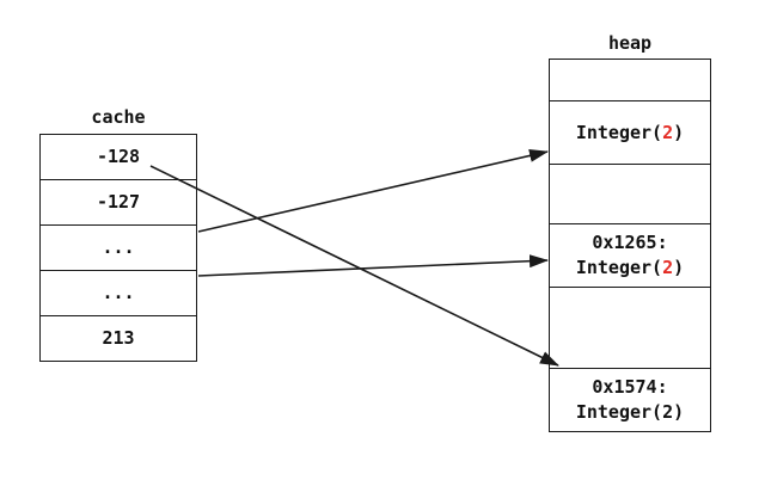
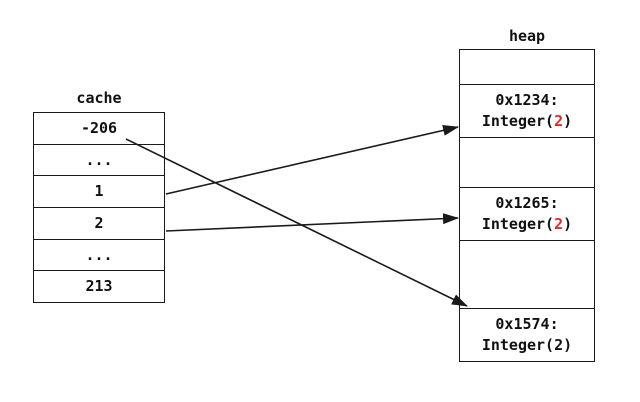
  cache
- -128
- -127
+ -206
  ...
+ 1
+ 2
  ...
  213
  heap
+ 0x1234:
  Integer(2)
  0x1265:
  Integer(2)
  0x1574:
  Integer(2)
